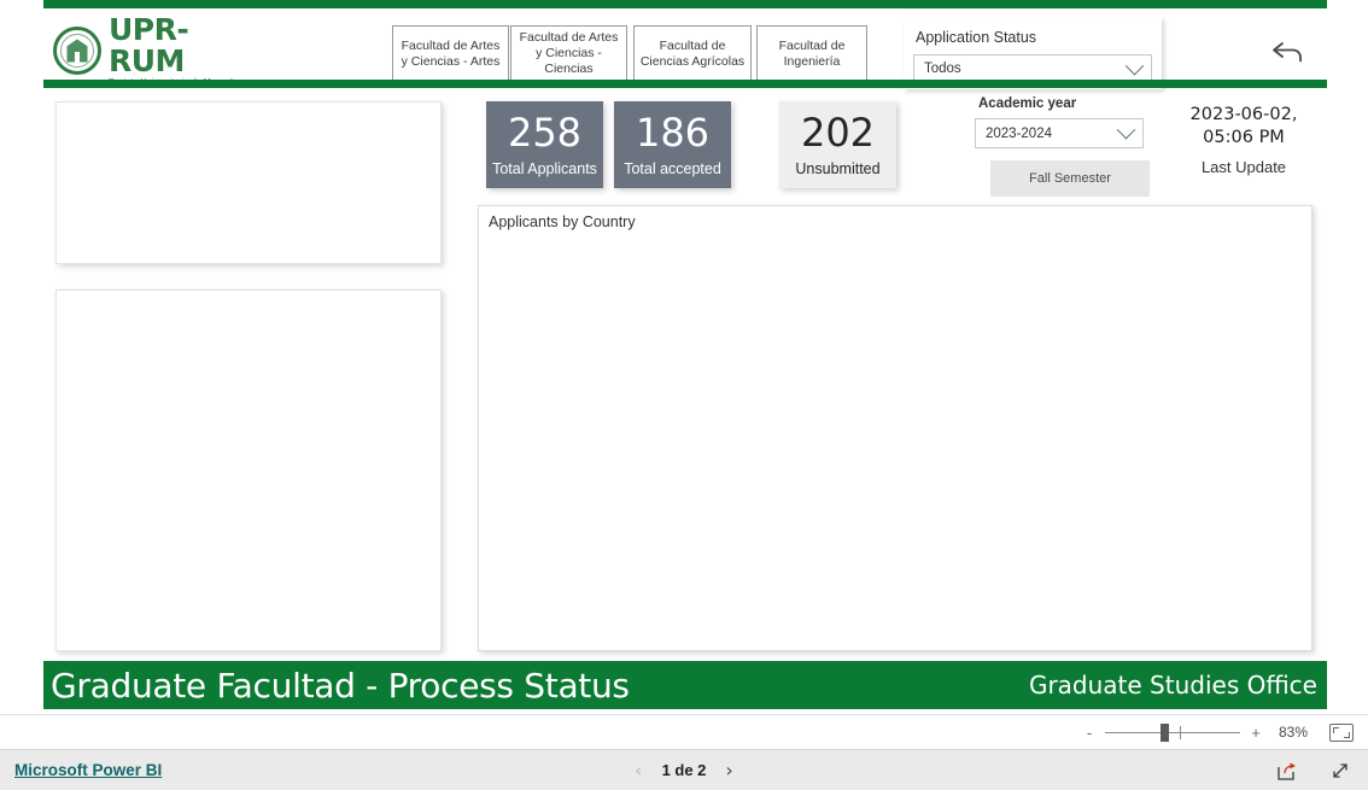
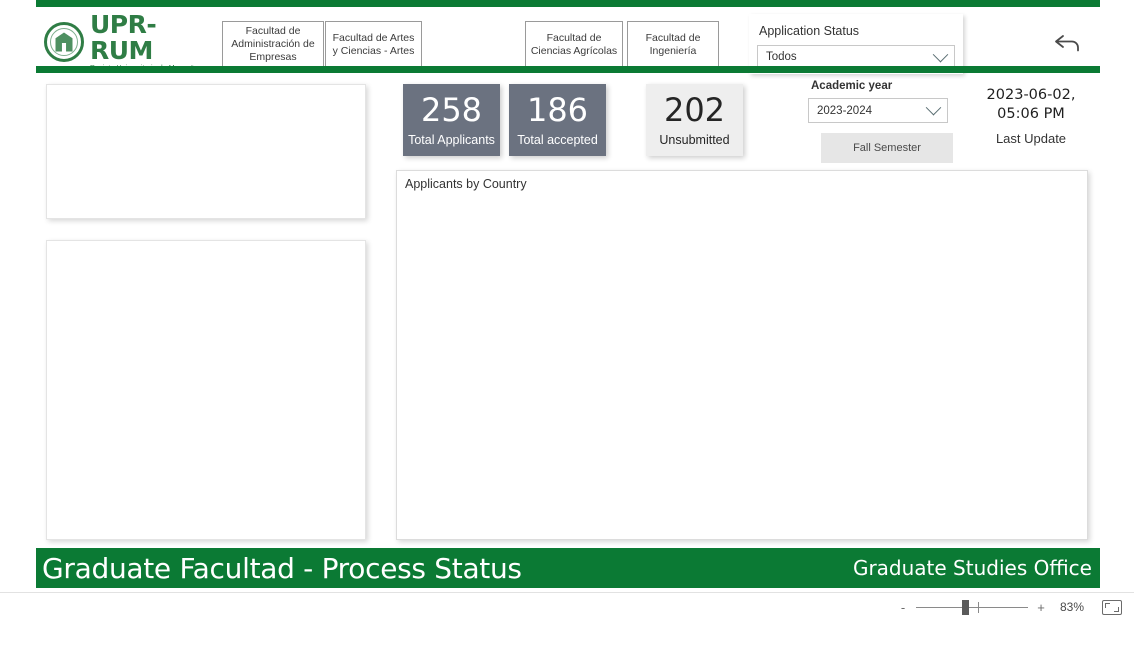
  UPR-RUM
+ Facultad de Administración de Empresas
  Facultad de Artes y Ciencias - Artes
- Facultad de Artes y Ciencias - Ciencias
  Facultad de Ciencias Agrícolas
  Facultad de Ingeniería
  Application Status
  Todos
  258
  Total Applicants
  186
  Total accepted
  202
  Unsubmitted
  Academic year
  2023-2024
  Fall Semester
  2023-06-02,
  05:06 PM
  Last Update
  Applicants by Country
  Graduate Facultad - Process Status
  Graduate Studies Office
  -
  +
  83%
- Microsoft Power BI
- ‹
- 1 de 2
- ›
